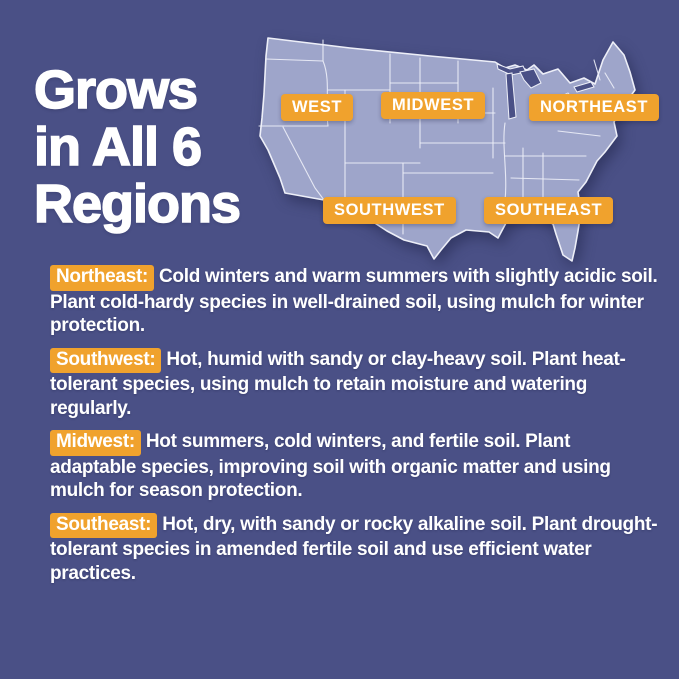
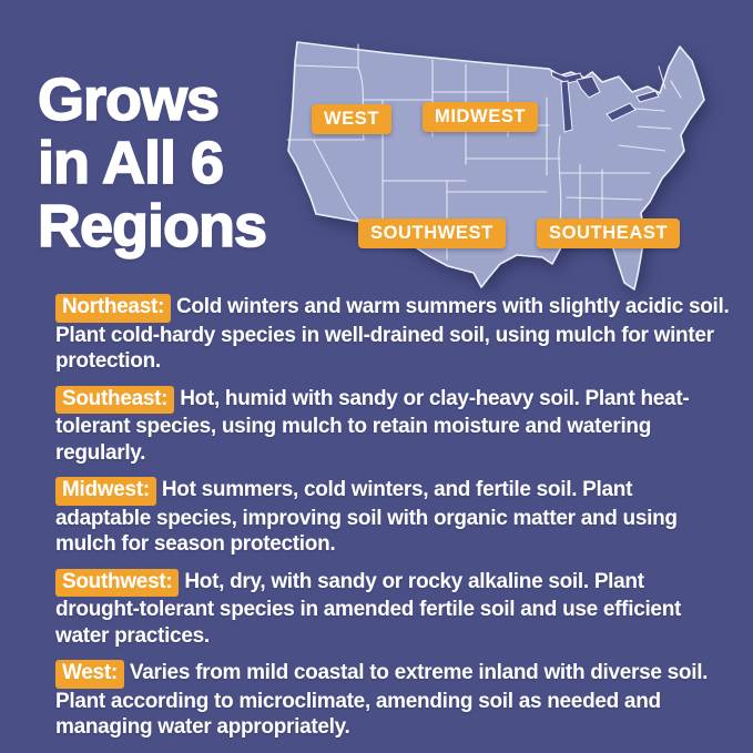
  Grows
  in All 6
  Regions
  WEST
  MIDWEST
- NORTHEAST
  SOUTHWEST
  SOUTHEAST
  Northeast: Cold winters and warm summers with slightly acidic soil. Plant cold-hardy species in well-drained soil, using mulch for winter protection.
- Southwest: Hot, humid with sandy or clay-heavy soil. Plant heat-tolerant species, using mulch to retain moisture and watering regularly.
+ Southeast: Hot, humid with sandy or clay-heavy soil. Plant heat-tolerant species, using mulch to retain moisture and watering regularly.
  Midwest: Hot summers, cold winters, and fertile soil. Plant adaptable species, improving soil with organic matter and using mulch for season protection.
- Southeast: Hot, dry, with sandy or rocky alkaline soil. Plant drought-tolerant species in amended fertile soil and use efficient water practices.
+ Southwest: Hot, dry, with sandy or rocky alkaline soil. Plant drought-tolerant species in amended fertile soil and use efficient water practices.
+ West: Varies from mild coastal to extreme inland with diverse soil. Plant according to microclimate, amending soil as needed and managing water appropriately.
